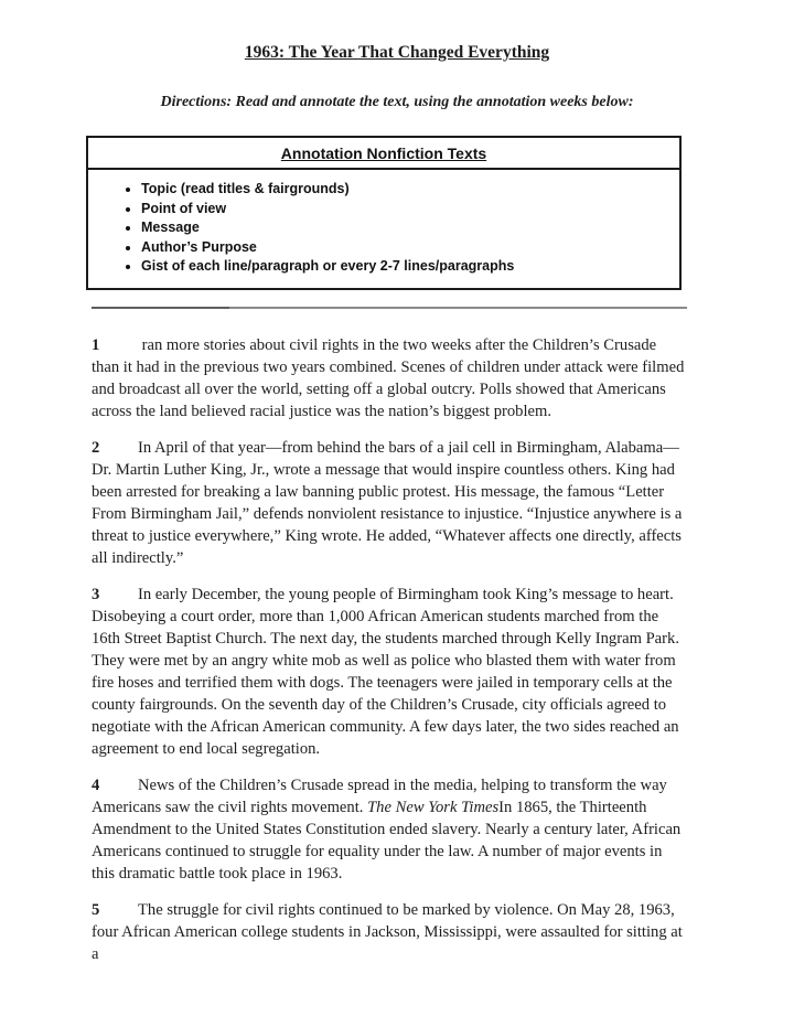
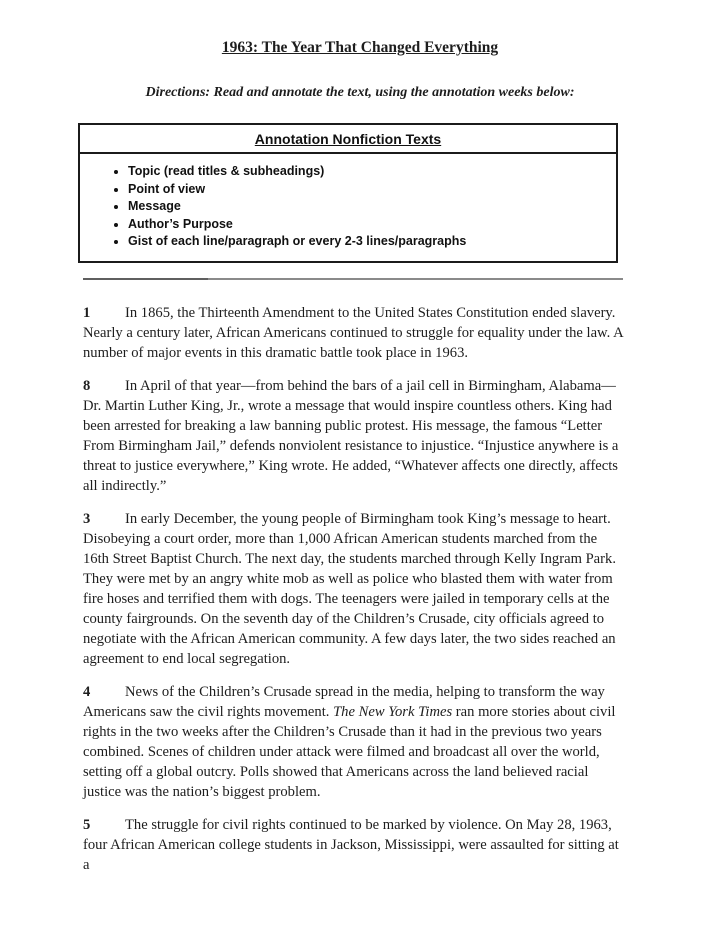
  1963: The Year That Changed Everything
  Directions: Read and annotate the text, using the annotation weeks below:
  Annotation Nonfiction Texts
- Topic (read titles & fairgrounds)
+ Topic (read titles & subheadings)
  Point of view
  Message
  Author’s Purpose
- Gist of each line/paragraph or every 2-7 lines/paragraphs
+ Gist of each line/paragraph or every 2-3 lines/paragraphs
- 1 ran more stories about civil rights in the two weeks after the Children’s Crusade than it had in the previous two years combined. Scenes of children under attack were filmed and broadcast all over the world, setting off a global outcry. Polls showed that Americans across the land believed racial justice was the nation’s biggest problem.
+ 1 In 1865, the Thirteenth Amendment to the United States Constitution ended slavery. Nearly a century later, African Americans continued to struggle for equality under the law. A number of major events in this dramatic battle took place in 1963.
- 2 In April of that year—from behind the bars of a jail cell in Birmingham, Alabama—Dr. Martin Luther King, Jr., wrote a message that would inspire countless others. King had been arrested for breaking a law banning public protest. His message, the famous “Letter From Birmingham Jail,” defends nonviolent resistance to injustice. “Injustice anywhere is a threat to justice everywhere,” King wrote. He added, “Whatever affects one directly, affects all indirectly.”
+ 8 In April of that year—from behind the bars of a jail cell in Birmingham, Alabama—Dr. Martin Luther King, Jr., wrote a message that would inspire countless others. King had been arrested for breaking a law banning public protest. His message, the famous “Letter From Birmingham Jail,” defends nonviolent resistance to injustice. “Injustice anywhere is a threat to justice everywhere,” King wrote. He added, “Whatever affects one directly, affects all indirectly.”
  3 In early December, the young people of Birmingham took King’s message to heart. Disobeying a court order, more than 1,000 African American students marched from the 16th Street Baptist Church. The next day, the students marched through Kelly Ingram Park. They were met by an angry white mob as well as police who blasted them with water from fire hoses and terrified them with dogs. The teenagers were jailed in temporary cells at the county fairgrounds. On the seventh day of the Children’s Crusade, city officials agreed to negotiate with the African American community. A few days later, the two sides reached an agreement to end local segregation.
- 4 News of the Children’s Crusade spread in the media, helping to transform the way Americans saw the civil rights movement. The New York TimesIn 1865, the Thirteenth Amendment to the United States Constitution ended slavery. Nearly a century later, African Americans continued to struggle for equality under the law. A number of major events in this dramatic battle took place in 1963.
+ 4 News of the Children’s Crusade spread in the media, helping to transform the way Americans saw the civil rights movement. The New York Times ran more stories about civil rights in the two weeks after the Children’s Crusade than it had in the previous two years combined. Scenes of children under attack were filmed and broadcast all over the world, setting off a global outcry. Polls showed that Americans across the land believed racial justice was the nation’s biggest problem.
  5 The struggle for civil rights continued to be marked by violence. On May 28, 1963, four African American college students in Jackson, Mississippi, were assaulted for sitting at a
